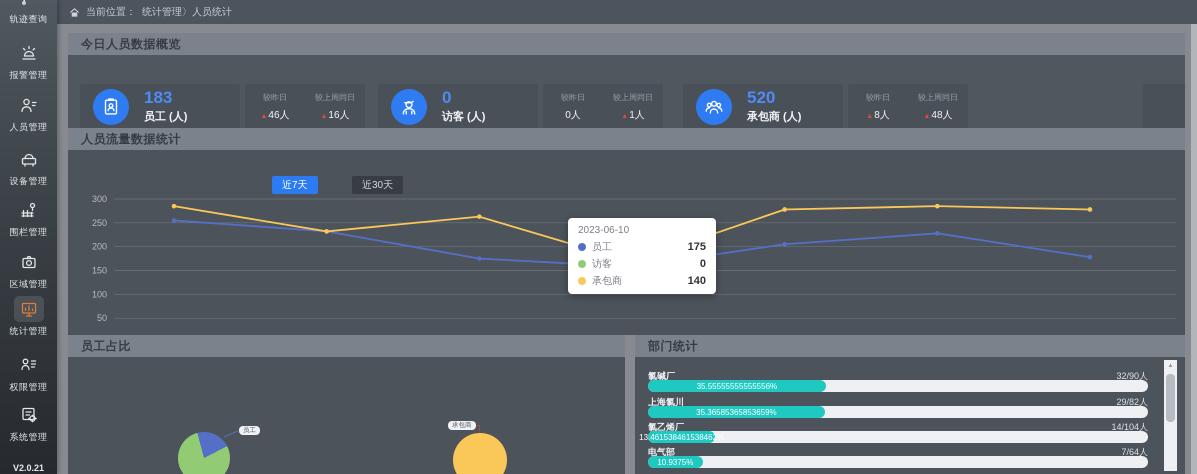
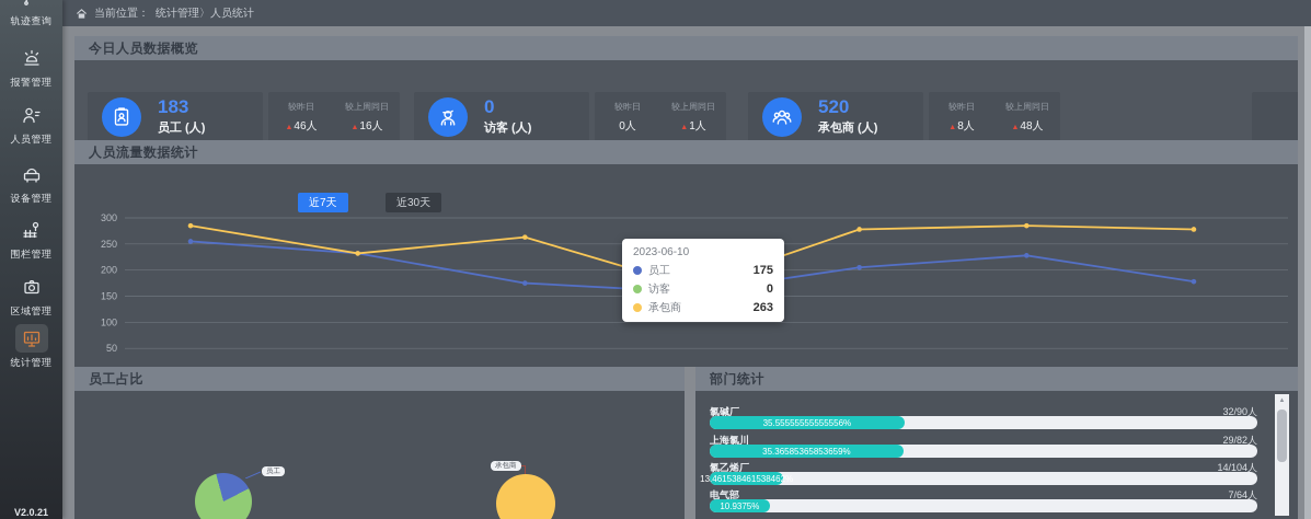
  V2.0.21
  轨迹查询
  报警管理
  人员管理
  设备管理
  围栏管理
  区域管理
  统计管理
- 权限管理
- 系统管理
  当前位置：
  统计管理〉人员统计
  今日人员数据概览
  183
  员工 (人)
  较昨日
  46人
  较上周同日
  16人
  0
  访客 (人)
  较昨日
  0人
  较上周同日
  520
  承包商 (人)
  较昨日
  较上周同日
  48人
  人员流量数据统计
  近7天
  近30天
  50
  100
  150
  200
  250
  300
  2023-06-10
  员工
  175
  访客
  0
  承包商
- 140
+ 263
  员工占比
  部门统计
  氯碱厂
  32/90人
  35.55555555555556%
  上海氯川
  29/82人
  35.36585365853659%
  氯乙烯厂
  14/104人
  13.461538461538462%
  电气部
  7/64人
  10.9375%
